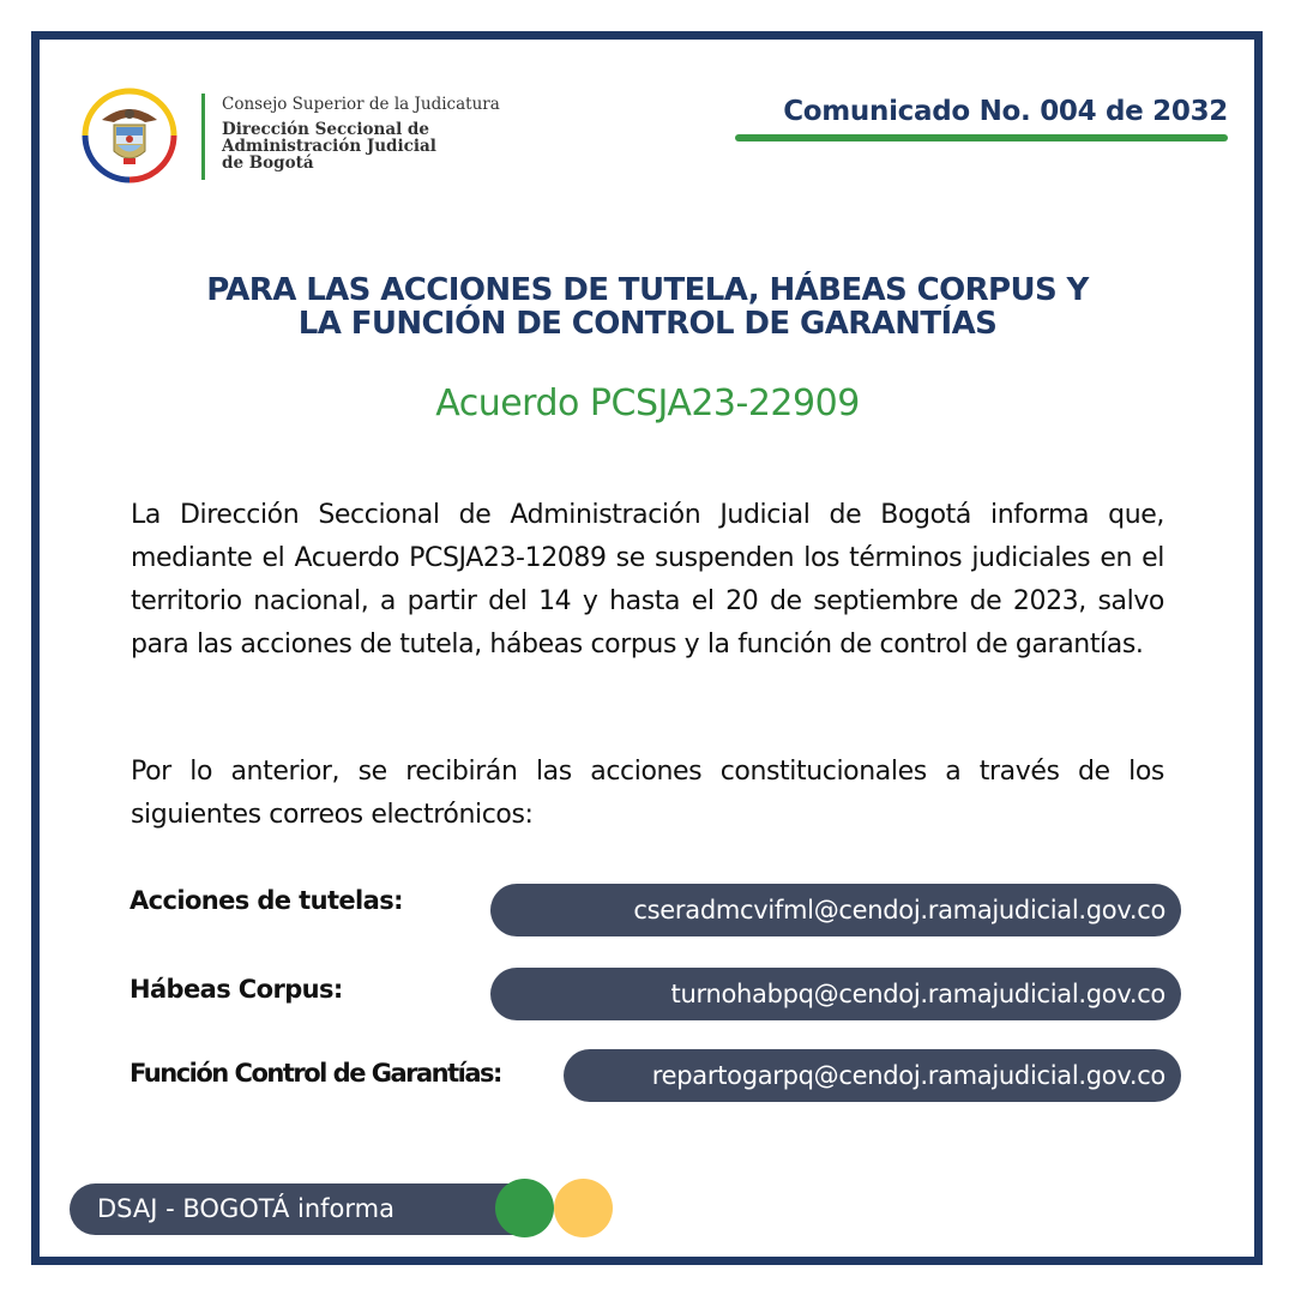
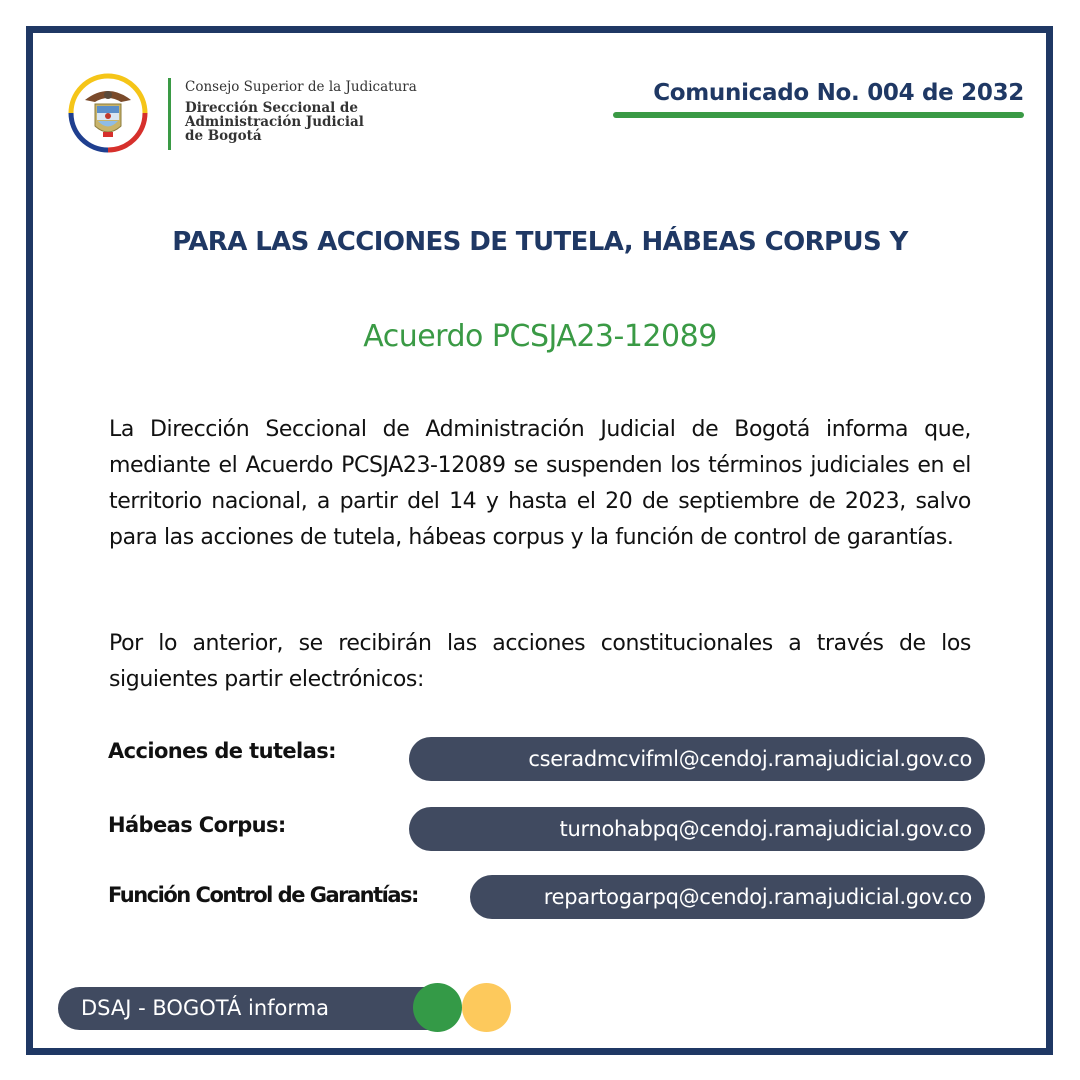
  Consejo Superior de la Judicatura
  Dirección Seccional de
  Administración Judicial
  de Bogotá
  Comunicado No. 004 de 2032
  PARA LAS ACCIONES DE TUTELA, HÁBEAS CORPUS Y
- LA FUNCIÓN DE CONTROL DE GARANTÍAS
- Acuerdo PCSJA23-22909
+ Acuerdo PCSJA23-12089
  La Dirección Seccional de Administración Judicial de Bogotá informa que, mediante el Acuerdo PCSJA23-12089 se suspenden los términos judiciales en el territorio nacional, a partir del 14 y hasta el 20 de septiembre de 2023, salvo para las acciones de tutela, hábeas corpus y la función de control de garantías.
- Por lo anterior, se recibirán las acciones constitucionales a través de los siguientes correos electrónicos:
+ Por lo anterior, se recibirán las acciones constitucionales a través de los siguientes partir electrónicos:
  Acciones de tutelas:
  cseradmcvifml@cendoj.ramajudicial.gov.co
  Hábeas Corpus:
  turnohabpq@cendoj.ramajudicial.gov.co
  Función Control de Garantías:
  repartogarpq@cendoj.ramajudicial.gov.co
  DSAJ - BOGOTÁ informa
